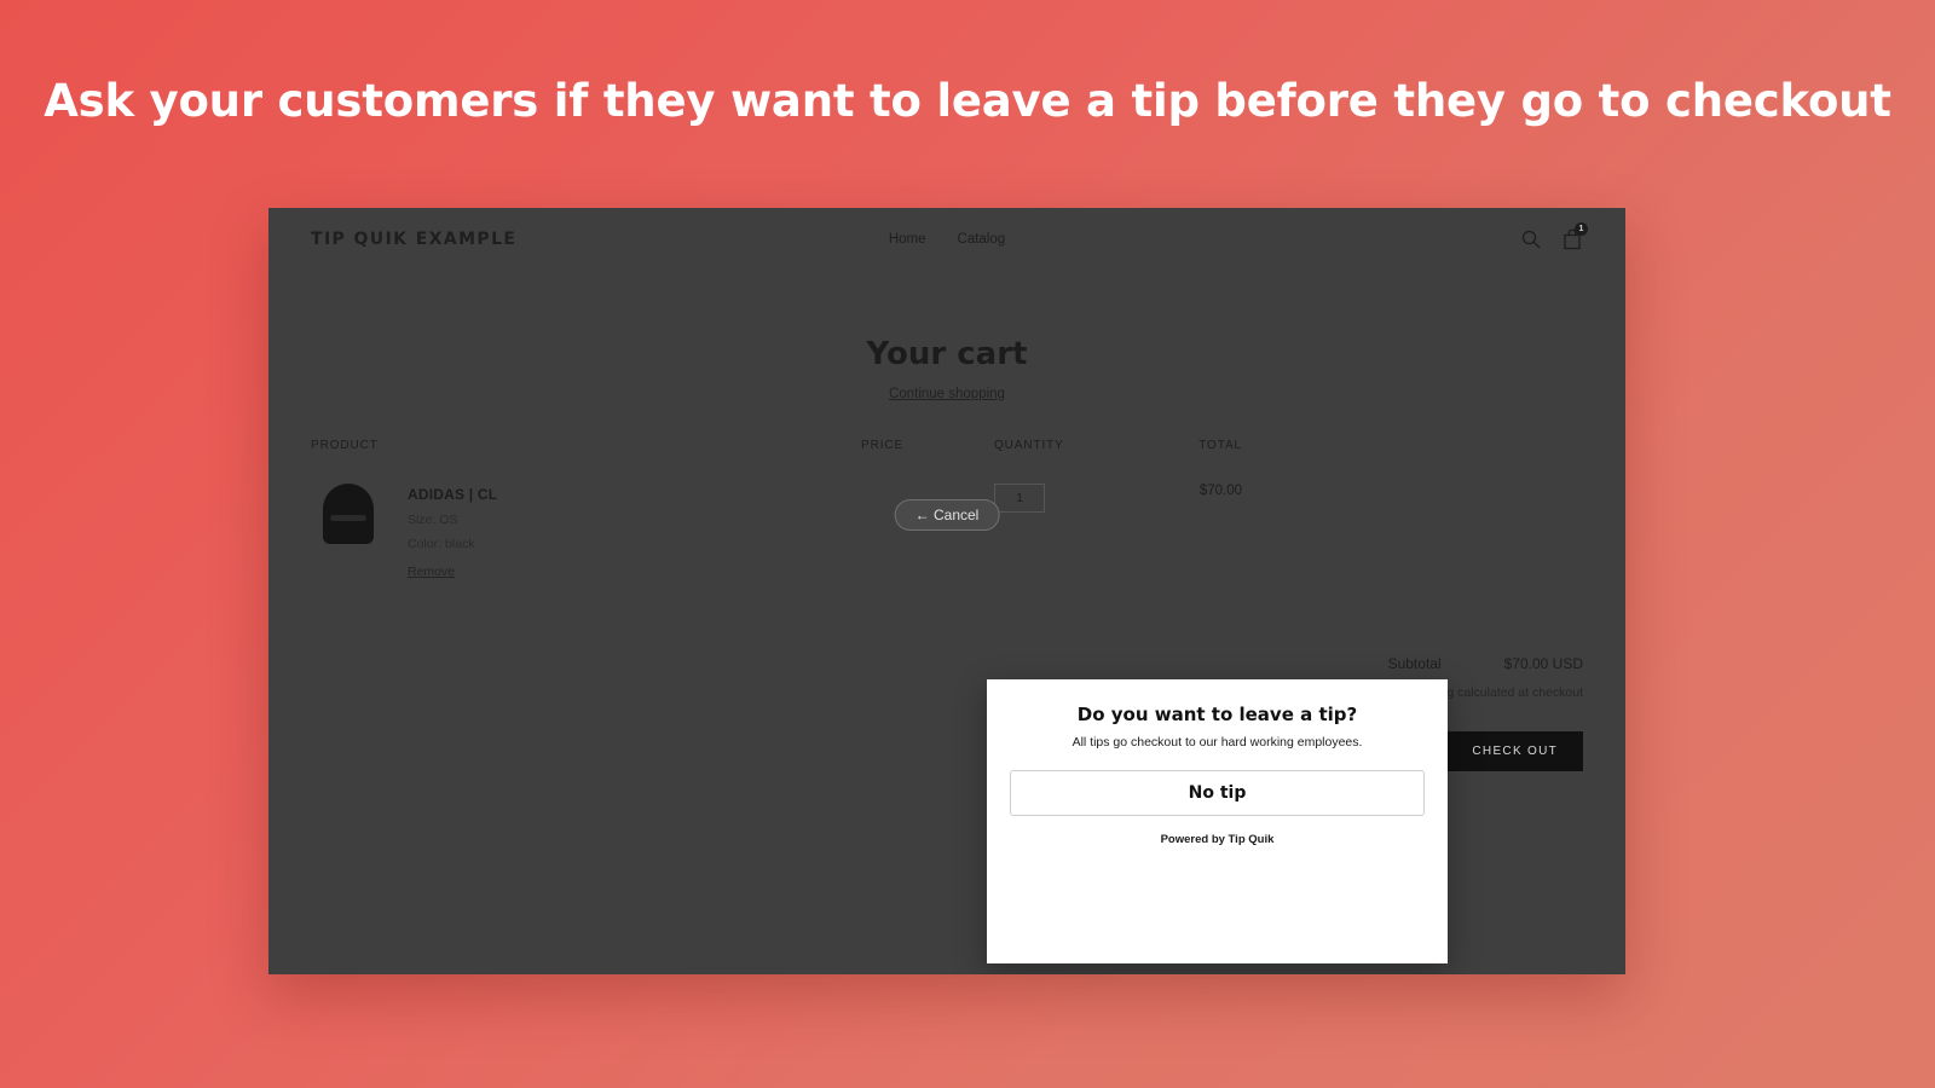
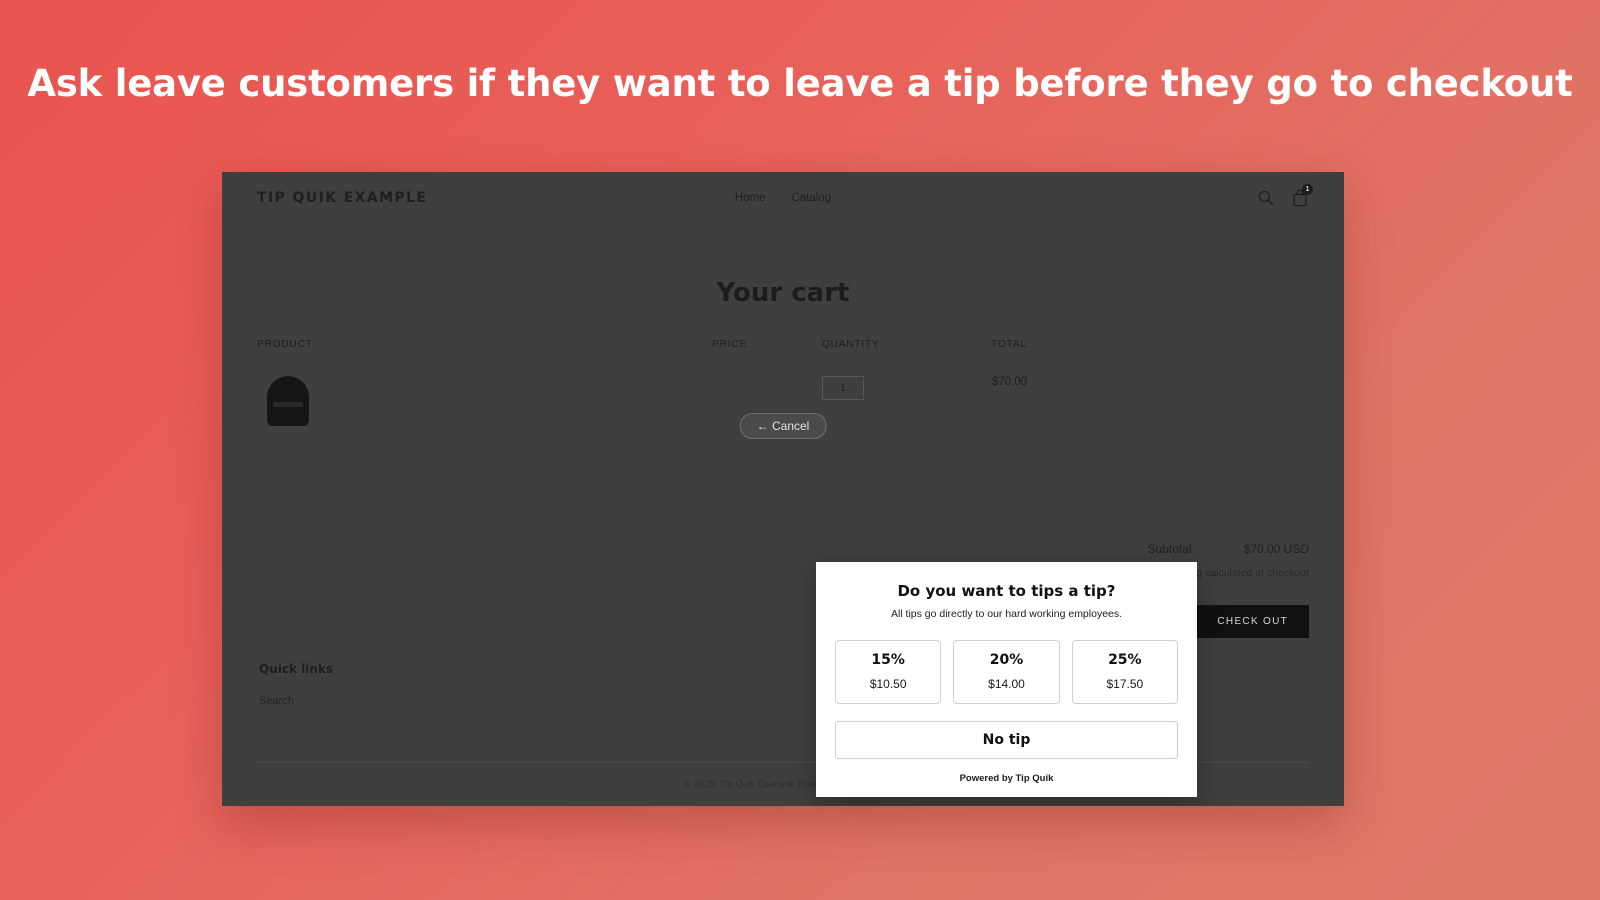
- Ask your customers if they want to leave a tip before they go to checkout
+ Ask leave customers if they want to leave a tip before they go to checkout
  TIP QUIK EXAMPLE
  Home
  Catalog
  Your cart
- Continue shopping
  PRODUCT
  PRICE
  QUANTITY
  TOTAL
- ADIDAS | CL
- Remove
  1
  $70.00
  ← Cancel
  Subtotal
  $70.00 USD
  CHECK OUT
+ Quick links
+ Search
- Do you want to leave a tip?
+ Do you want to tips a tip?
- All tips go checkout to our hard working employees.
+ All tips go directly to our hard working employees.
+ 15%
+ $10.50
+ 20%
+ $14.00
+ 25%
+ $17.50
  No tip
  Powered by Tip Quik
